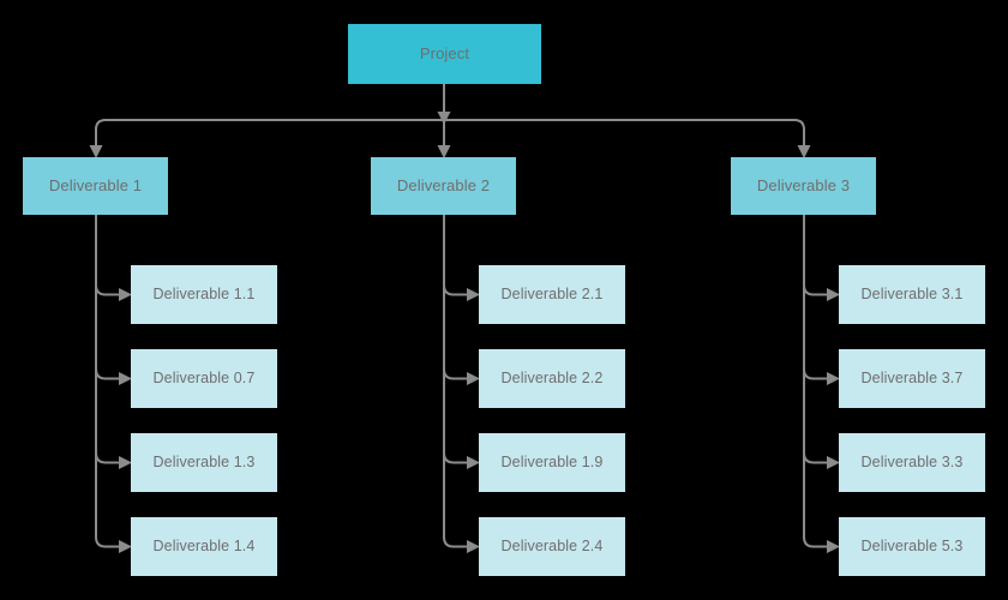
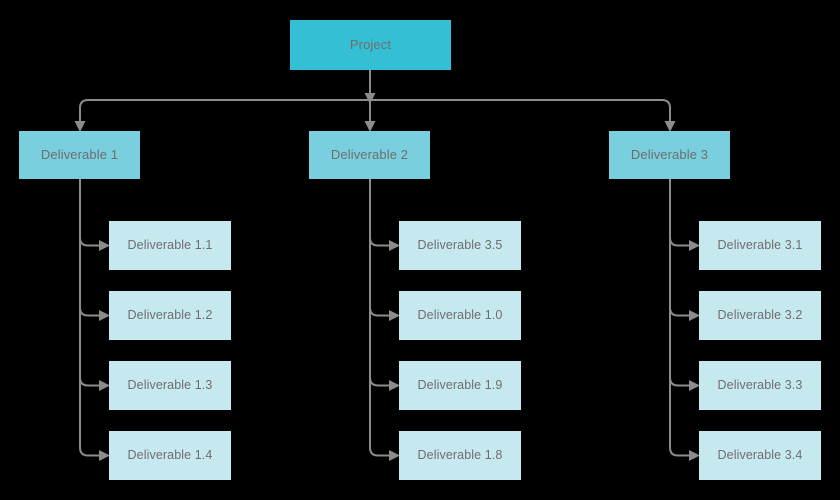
  Project
  Deliverable 1
  Deliverable 1.1
- Deliverable 0.7
+ Deliverable 1.2
  Deliverable 1.3
  Deliverable 1.4
  Deliverable 2
- Deliverable 2.1
+ Deliverable 3.5
- Deliverable 2.2
+ Deliverable 1.0
  Deliverable 1.9
- Deliverable 2.4
+ Deliverable 1.8
  Deliverable 3
  Deliverable 3.1
- Deliverable 3.7
+ Deliverable 3.2
  Deliverable 3.3
- Deliverable 5.3
+ Deliverable 3.4
